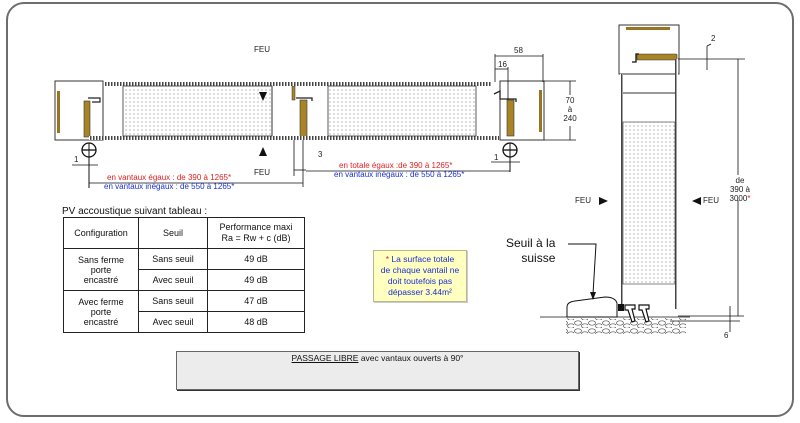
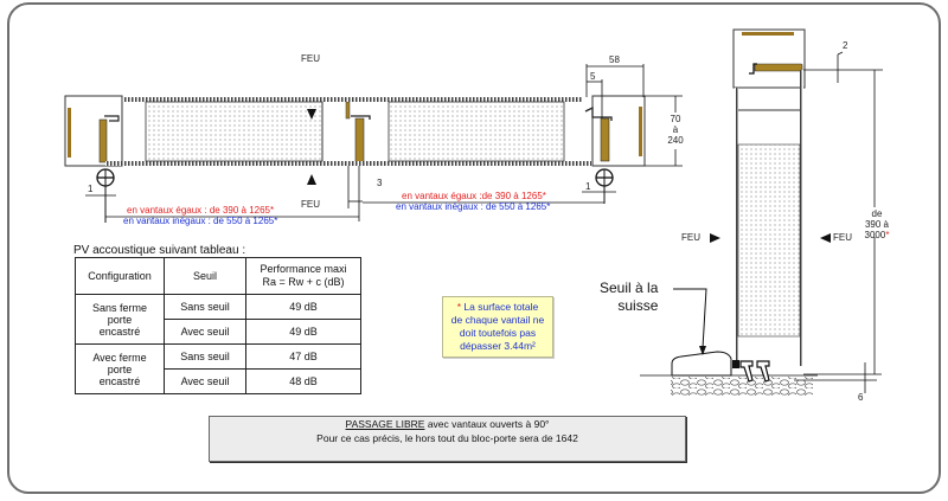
  FEU
  FEU
  1
  3
  1
  58
- 16
+ 5
  70
  à
  240
  en vantaux égaux : de 390 à 1265*
  en vantaux inégaux : de 550 à 1265*
- en totale égaux :de 390 à 1265*
+ en vantaux égaux :de 390 à 1265*
  en vantaux inégaux : de 550 à 1265*
  FEU
  FEU
  2
  6
  de
  390 à
  3000*
  Seuil à la
  suisse
  PV accoustique suivant tableau :
  Configuration	Seuil	Performance maxi Ra = Rw + c (dB)
  Sans ferme porte encastré	Sans seuil	49 dB
  Avec seuil	49 dB
  Avec ferme porte encastré	Sans seuil	47 dB
  Avec seuil	48 dB
  * La surface totale
  de chaque vantail ne
  doit toutefois pas
  dépasser 3.44m²
  PASSAGE LIBRE avec vantaux ouverts à 90°
+ Pour ce cas précis, le hors tout du bloc-porte sera de 1642
